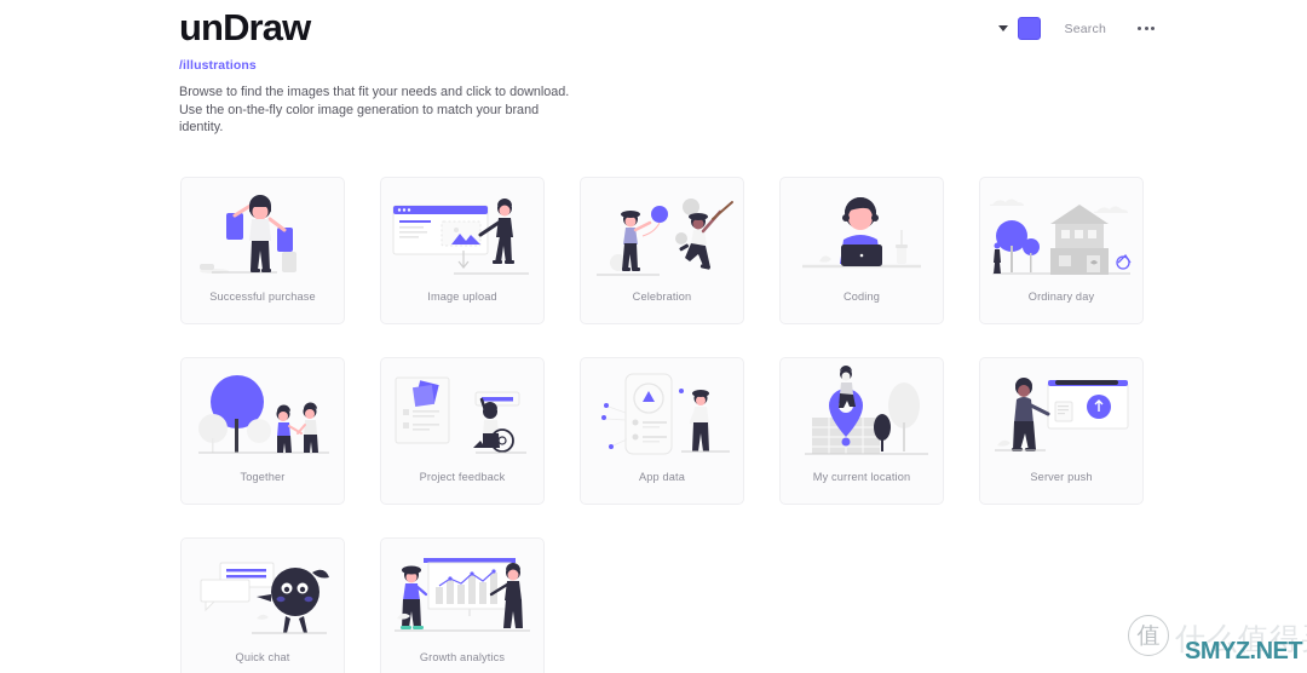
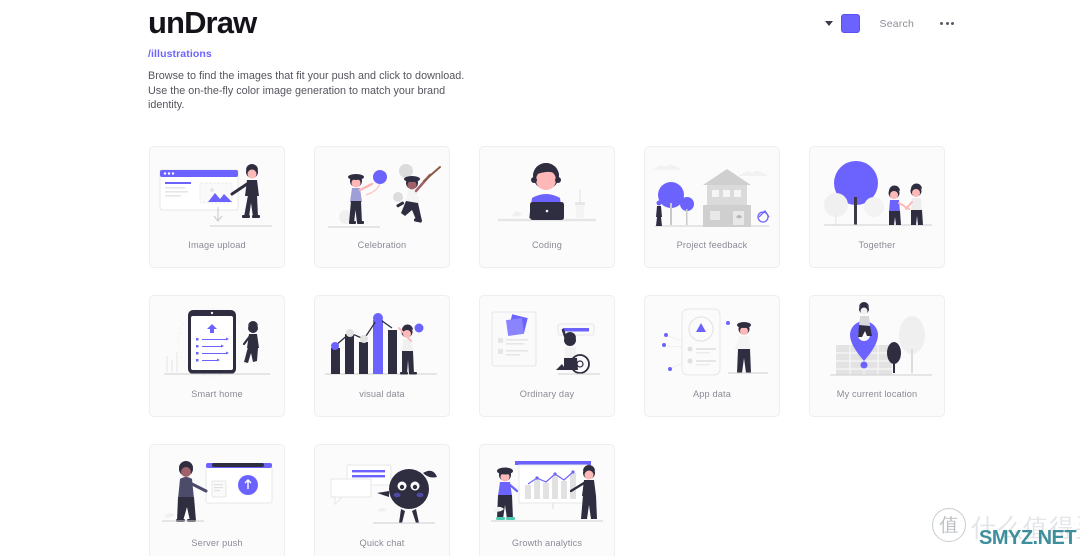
  unDraw
  Search
  /illustrations
- Browse to find the images that fit your needs and click to download. Use the on-the-fly color image generation to match your brand identity.
+ Browse to find the images that fit your push and click to download. Use the on-the-fly color image generation to match your brand identity.
- Successful purchase
  Image upload
  Celebration
  Coding
- Ordinary day
+ Project feedback
  Together
+ Smart home
+ visual data
- Project feedback
+ Ordinary day
  App data
  My current location
  Server push
  Quick chat
  Growth analytics
  值
  什么值得
  SMYZ.NET
